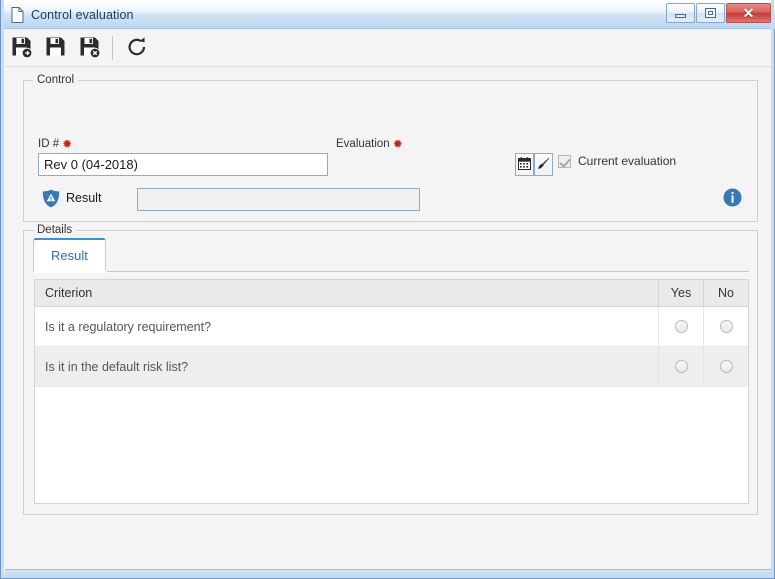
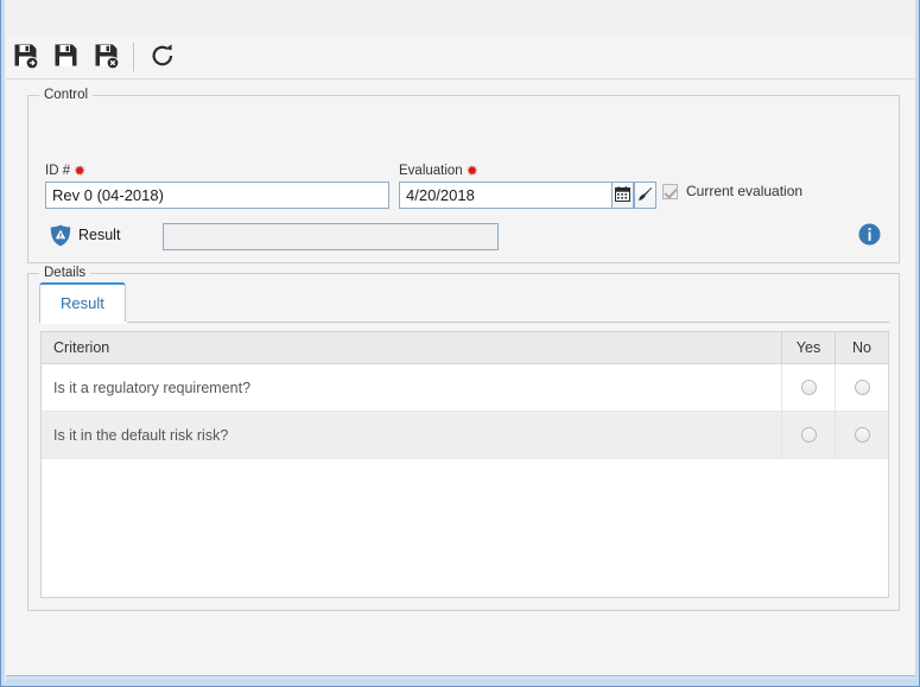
- Control evaluation
- ✕
  Control
  ID # ✹
  Rev 0 (04-2018)
  Evaluation ✹
+ 4/20/2018
  Current evaluation
  Result
  Details
  Result
  Criterion
  Yes
  No
  Is it a regulatory requirement?
- Is it in the default risk list?
+ Is it in the default risk risk?
